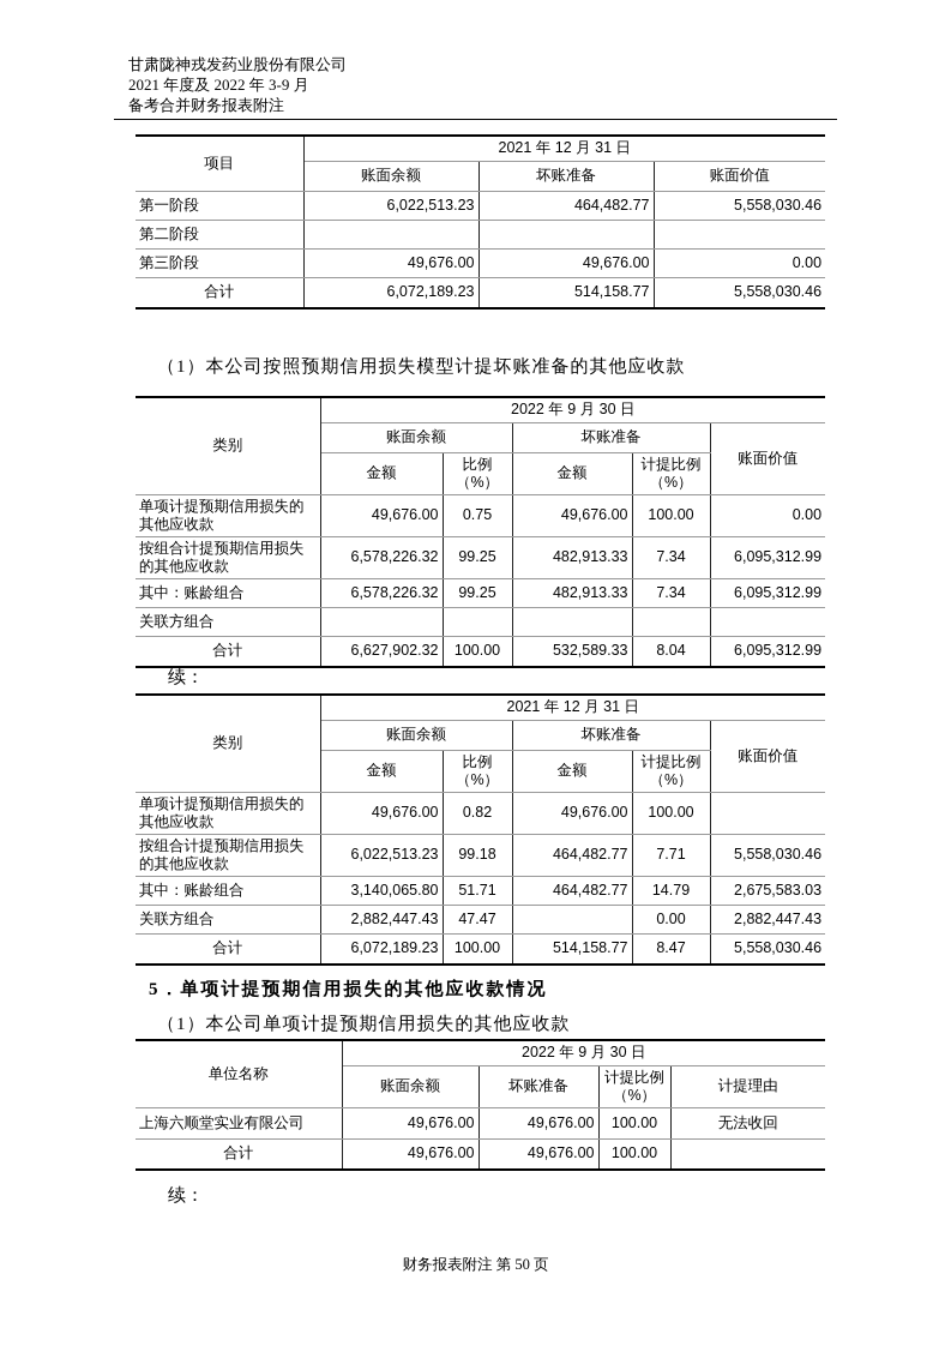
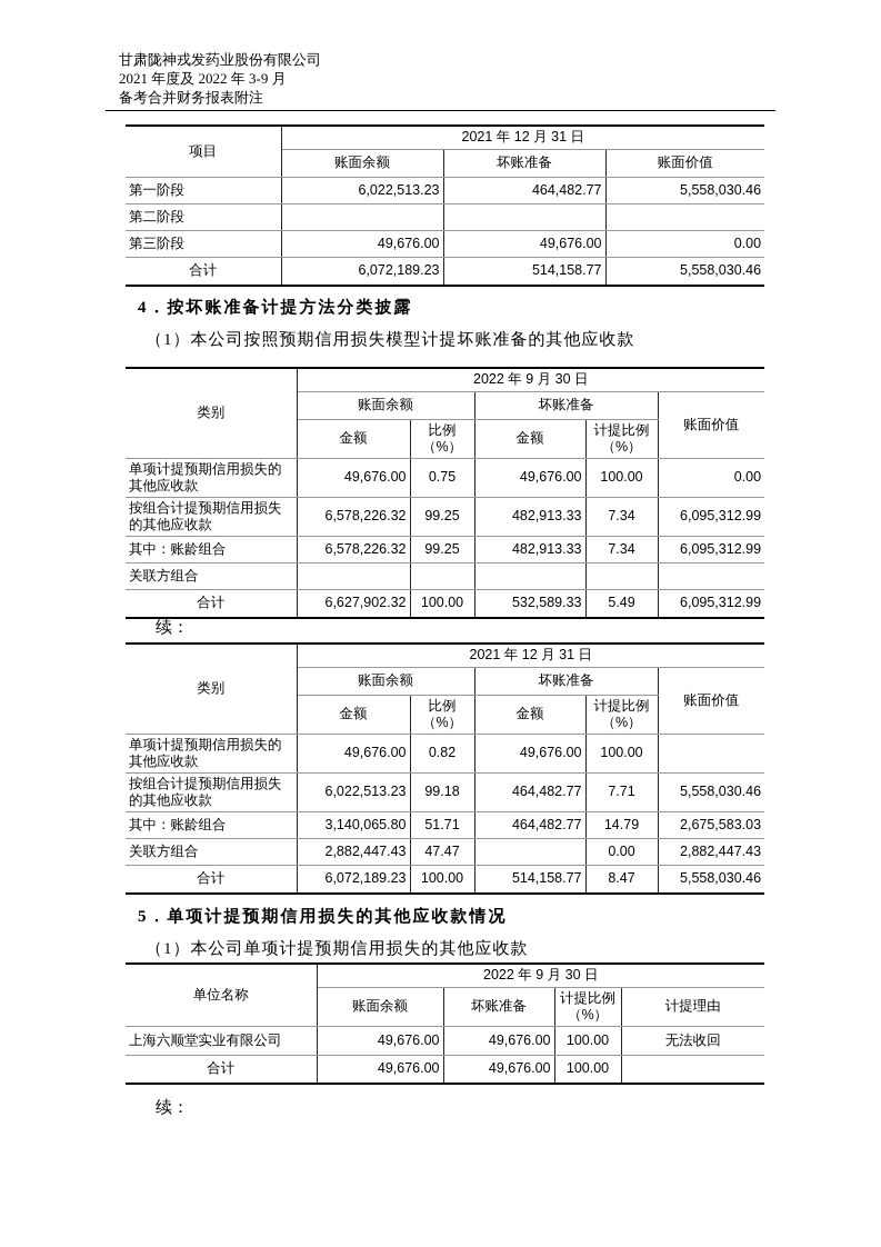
  甘肃陇神戎发药业股份有限公司
  2021 年度及 2022 年 3-9 月
  备考合并财务报表附注
  项目	2021 年 12 月 31 日
  账面余额	坏账准备	账面价值
  第一阶段	6,022,513.23	464,482.77	5,558,030.46
  第二阶段
  第三阶段	49,676.00	49,676.00	0.00
  合计	6,072,189.23	514,158.77	5,558,030.46
+ 4．按坏账准备计提方法分类披露
  （1）本公司按照预期信用损失模型计提坏账准备的其他应收款
  类别	2022 年 9 月 30 日
  账面余额	坏账准备	账面价值
  金额	比例（%）	金额	计提比例 （%）
  单项计提预期信用损失的其他应收款	49,676.00	0.75	49,676.00	100.00	0.00
  按组合计提预期信用损失的其他应收款	6,578,226.32	99.25	482,913.33	7.34	6,095,312.99
  其中：账龄组合	6,578,226.32	99.25	482,913.33	7.34	6,095,312.99
  关联方组合
- 合计	6,627,902.32	100.00	532,589.33	8.04	6,095,312.99
+ 合计	6,627,902.32	100.00	532,589.33	5.49	6,095,312.99
  续：
  类别	2021 年 12 月 31 日
  账面余额	坏账准备	账面价值
  金额	比例（%）	金额	计提比例 （%）
  单项计提预期信用损失的其他应收款	49,676.00	0.82	49,676.00	100.00
  按组合计提预期信用损失的其他应收款	6,022,513.23	99.18	464,482.77	7.71	5,558,030.46
  其中：账龄组合	3,140,065.80	51.71	464,482.77	14.79	2,675,583.03
  关联方组合	2,882,447.43	47.47		0.00	2,882,447.43
  合计	6,072,189.23	100.00	514,158.77	8.47	5,558,030.46
  5．单项计提预期信用损失的其他应收款情况
  （1）本公司单项计提预期信用损失的其他应收款
  单位名称	2022 年 9 月 30 日
  账面余额	坏账准备	计提比例 （%）	计提理由
  上海六顺堂实业有限公司	49,676.00	49,676.00	100.00	无法收回
  合计	49,676.00	49,676.00	100.00
  续：
- 财务报表附注 第 50 页
